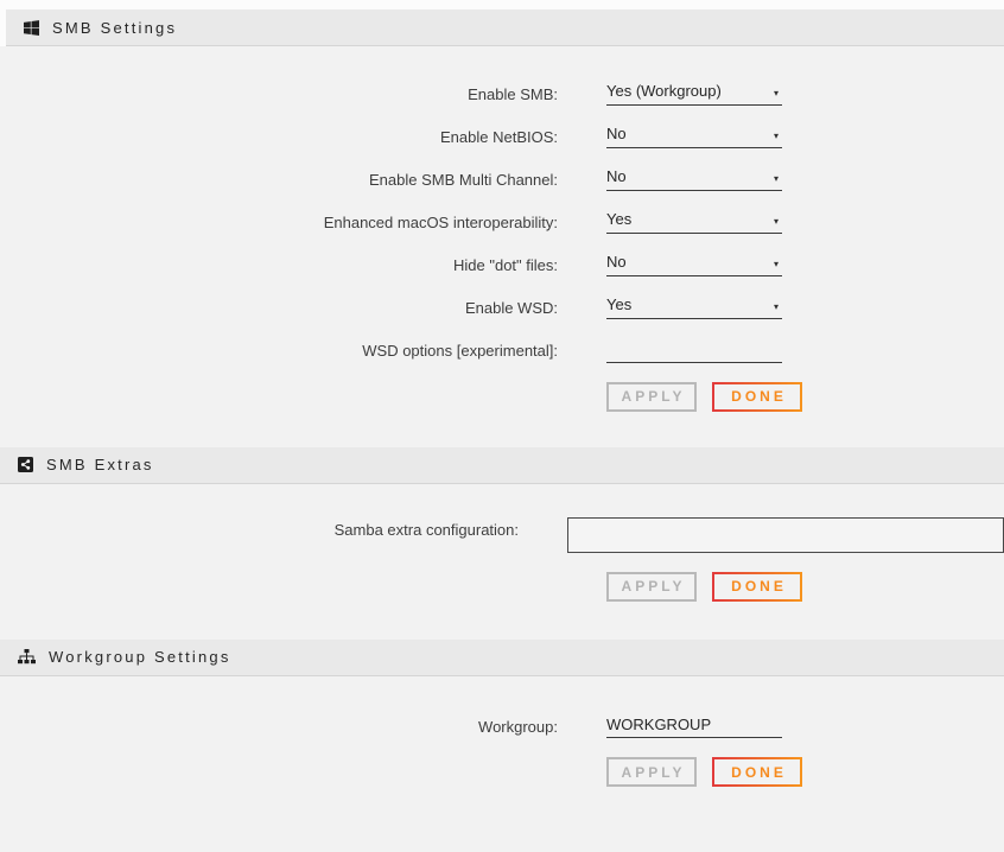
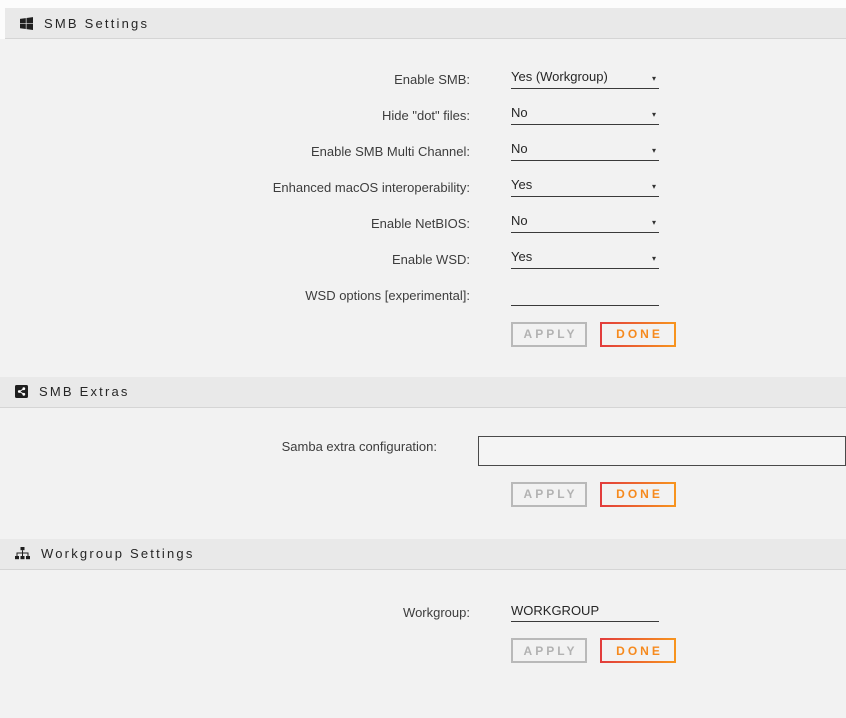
  SMB Settings
  Enable SMB:
  Yes (Workgroup)
  ▾
- Enable NetBIOS:
+ Hide "dot" files:
  No
  ▾
  Enable SMB Multi Channel:
  No
  ▾
  Enhanced macOS interoperability:
  Yes
  ▾
- Hide "dot" files:
+ Enable NetBIOS:
  No
  ▾
  Enable WSD:
  Yes
  ▾
  WSD options [experimental]:
  APPLY
  DONE
  SMB Extras
  Samba extra configuration:
  APPLY
  DONE
  Workgroup Settings
  Workgroup:
  WORKGROUP
  APPLY
  DONE
